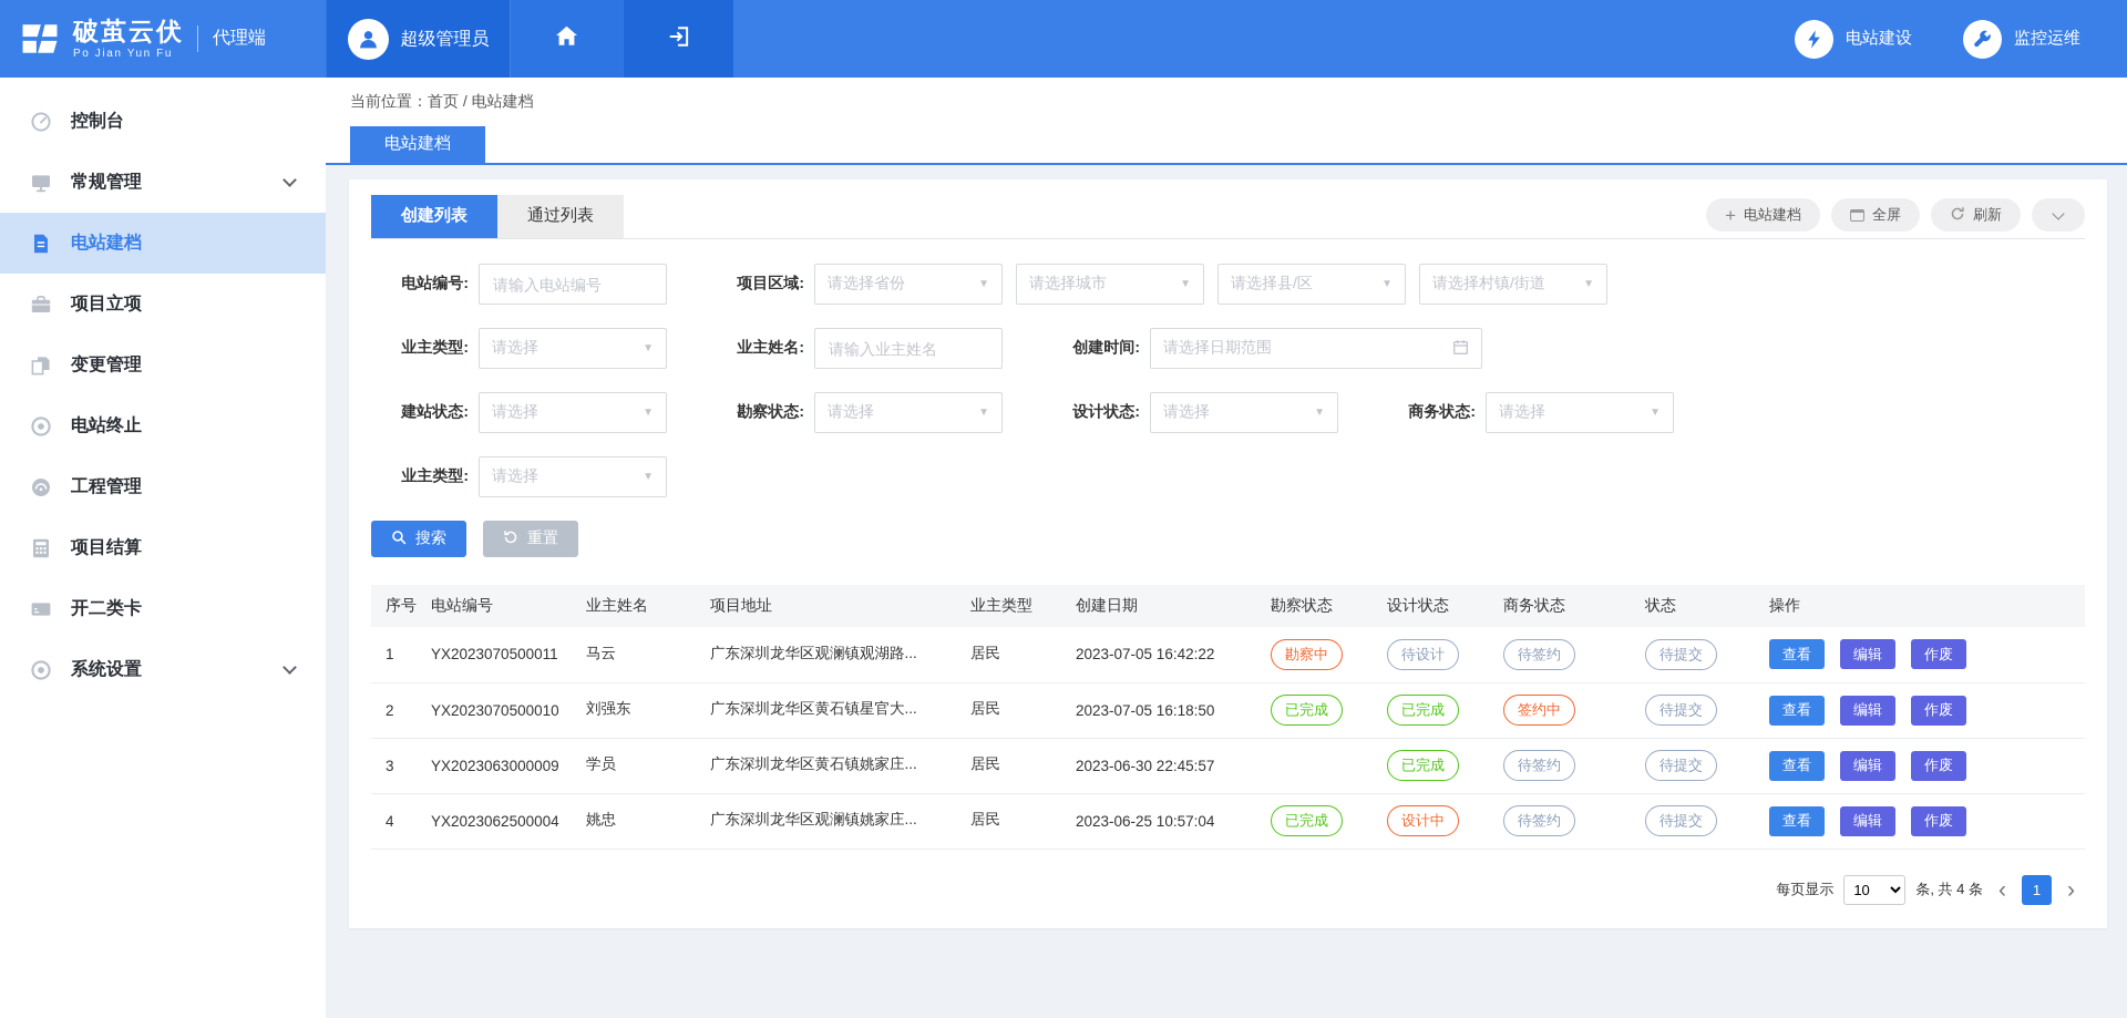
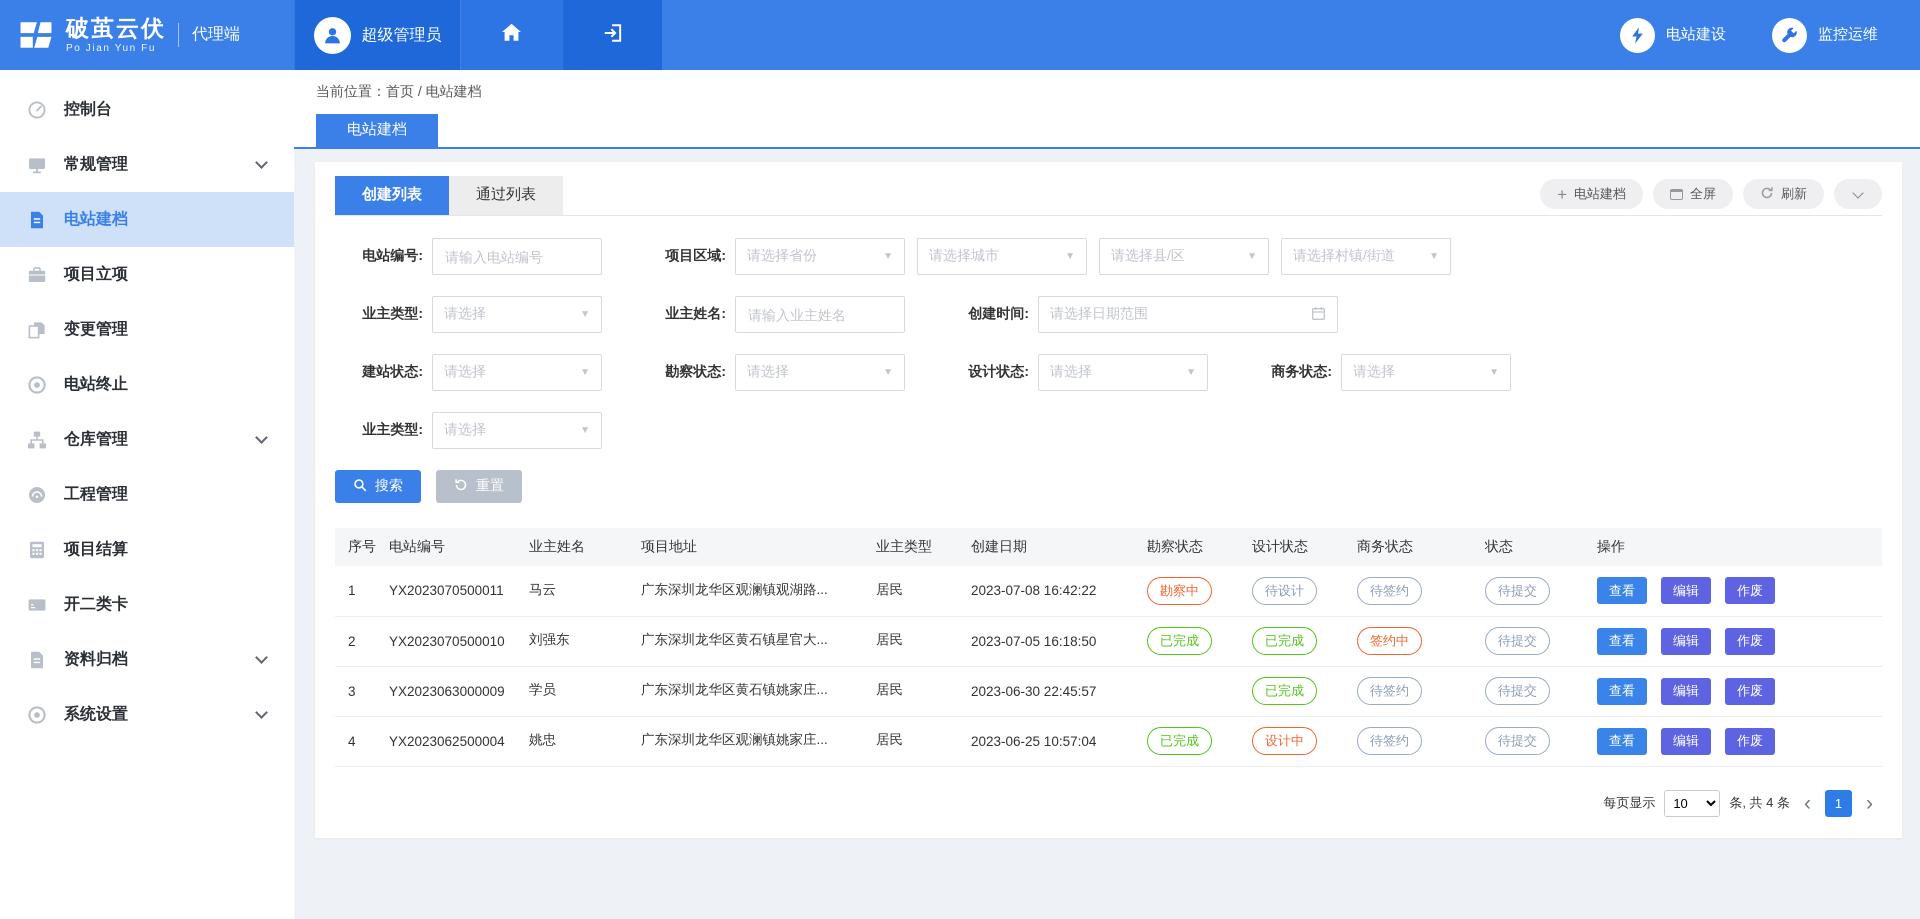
  破茧云伏
  Po Jian Yun Fu
  代理端
  超级管理员
  电站建设
  监控运维
  控制台
  常规管理
  电站建档
  项目立项
  变更管理
  电站终止
+ 仓库管理
  工程管理
  项目结算
  开二类卡
+ 资料归档
  系统设置
  当前位置：首页 / 电站建档
  电站建档
  创建列表
  通过列表
  +
  电站建档
  全屏
  刷新
  电站编号:
  请输入电站编号
  项目区域:
  请选择省份
  ▼
  请选择城市
  ▼
  请选择县/区
  ▼
  请选择村镇/街道
  ▼
  业主类型:
  请选择
  ▼
  业主姓名:
  请输入业主姓名
  创建时间:
  请选择日期范围
  建站状态:
  请选择
  ▼
  勘察状态:
  请选择
  ▼
  设计状态:
  请选择
  ▼
  商务状态:
  请选择
  ▼
  业主类型:
  请选择
  ▼
  搜索
  重置
  序号	电站编号	业主姓名	项目地址	业主类型	创建日期	勘察状态	设计状态	商务状态	状态	操作
- 1	YX2023070500011	马云	广东深圳龙华区观澜镇观湖路...	居民	2023-07-05 16:42:22	勘察中	待设计	待签约	待提交	查看 编辑 作废
+ 1	YX2023070500011	马云	广东深圳龙华区观澜镇观湖路...	居民	2023-07-08 16:42:22	勘察中	待设计	待签约	待提交	查看 编辑 作废
  2	YX2023070500010	刘强东	广东深圳龙华区黄石镇星官大...	居民	2023-07-05 16:18:50	已完成	已完成	签约中	待提交	查看 编辑 作废
  3	YX2023063000009	学员	广东深圳龙华区黄石镇姚家庄...	居民	2023-06-30 22:45:57		已完成	待签约	待提交	查看 编辑 作废
  4	YX2023062500004	姚忠	广东深圳龙华区观澜镇姚家庄...	居民	2023-06-25 10:57:04	已完成	设计中	待签约	待提交	查看 编辑 作废
  每页显示
  10
  条, 共 4 条
  ‹
  1
  ›
